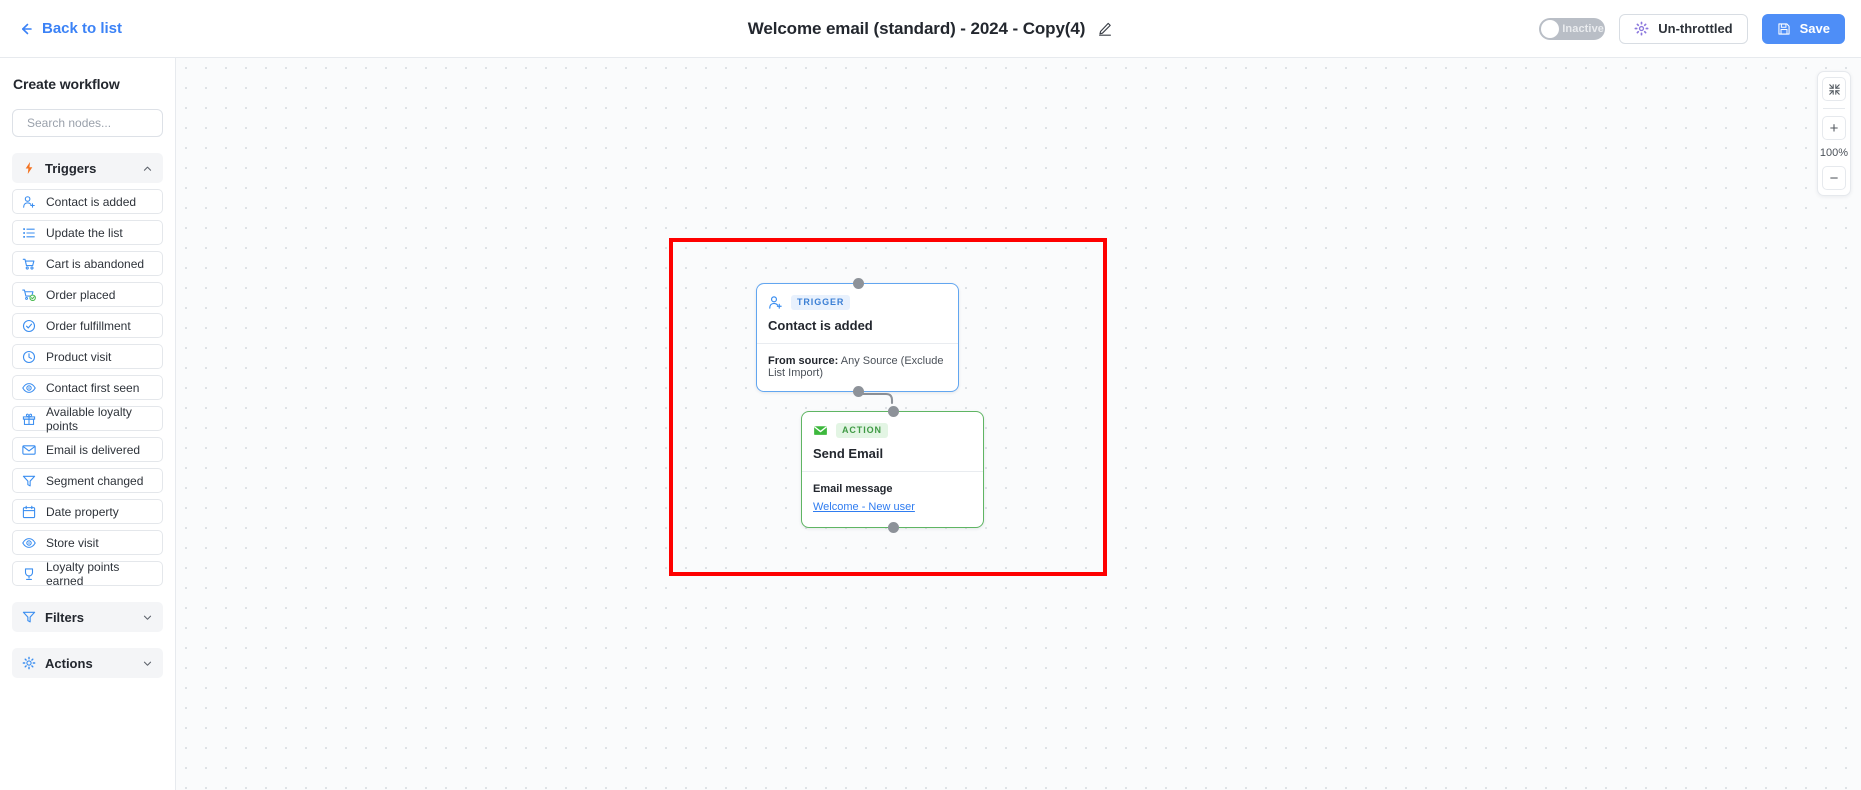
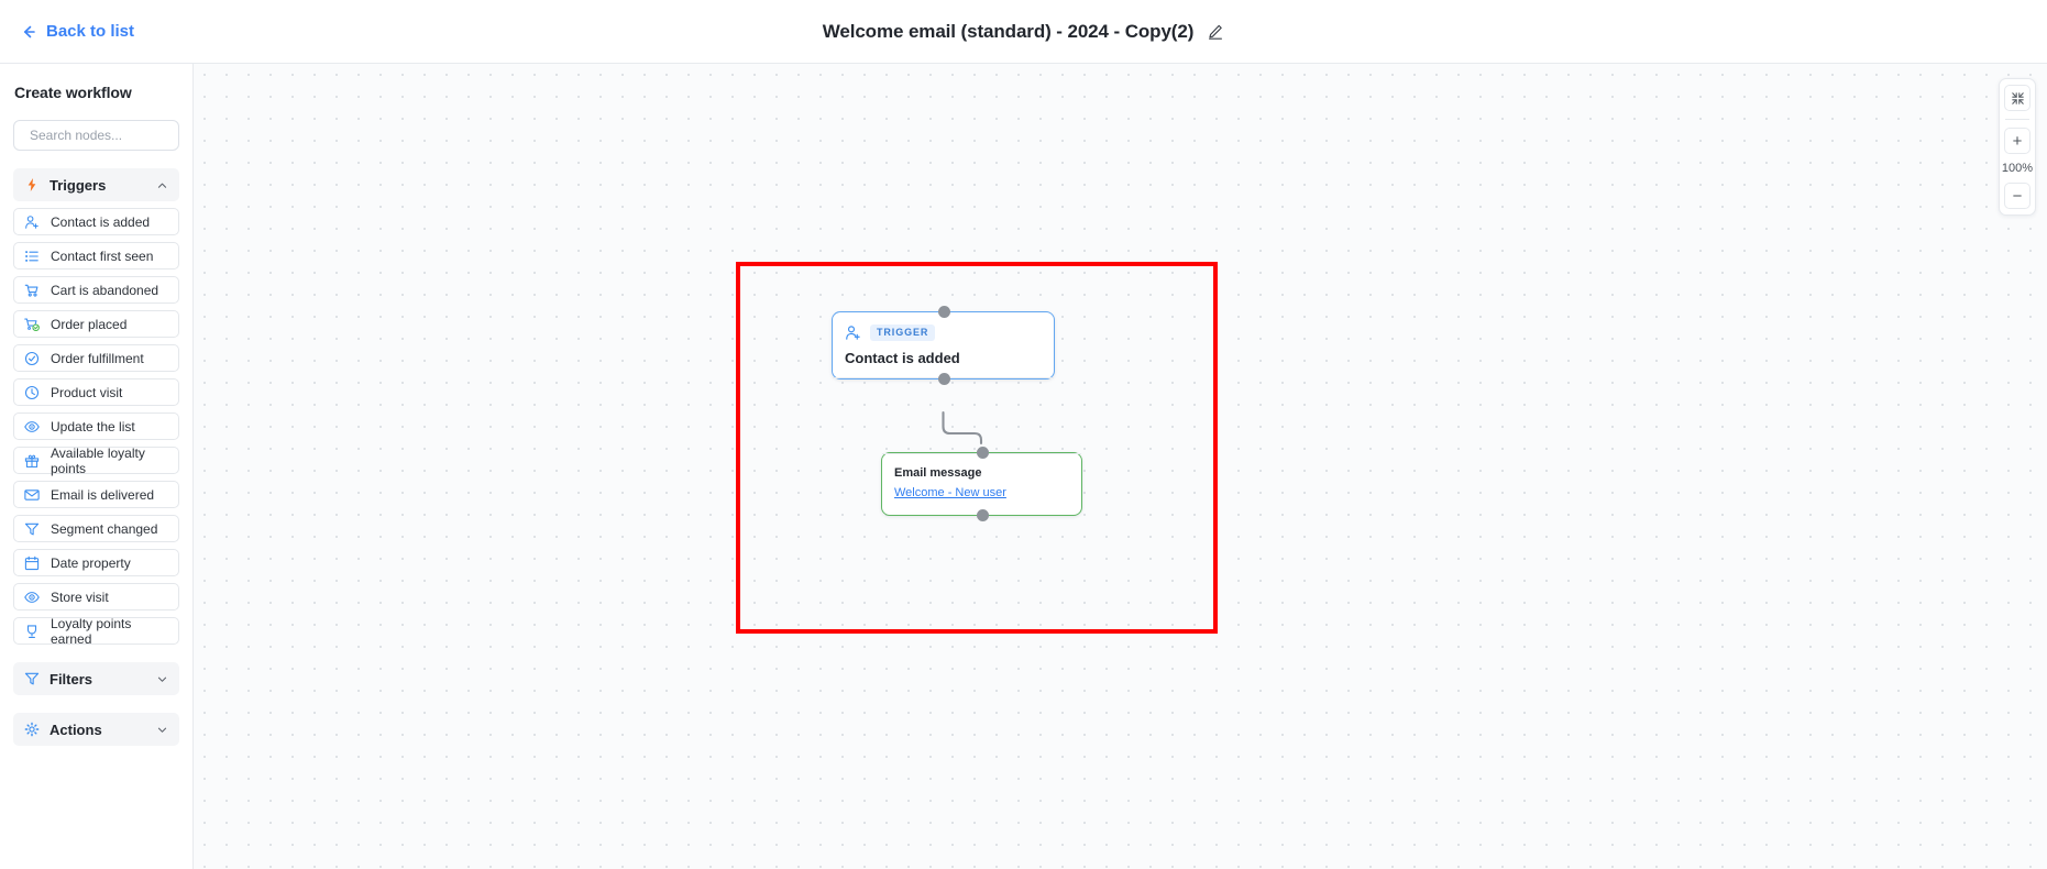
  Back to list
- Welcome email (standard) - 2024 - Copy(4)
+ Welcome email (standard) - 2024 - Copy(2)
- Inactive
- Un-throttled
- Save
  Create workflow
  Search nodes...
  Triggers
  Contact is added
- Update the list
+ Contact first seen
  Cart is abandoned
  Order placed
  Order fulfillment
  Product visit
- Contact first seen
+ Update the list
  Available loyalty points
  Email is delivered
  Segment changed
  Date property
  Store visit
  Loyalty points earned
  Filters
  Actions
  +
  100%
  −
  TRIGGER
  Contact is added
- From source: Any Source (Exclude List Import)
- ACTION
- Send Email
  Email message
  Welcome - New user
